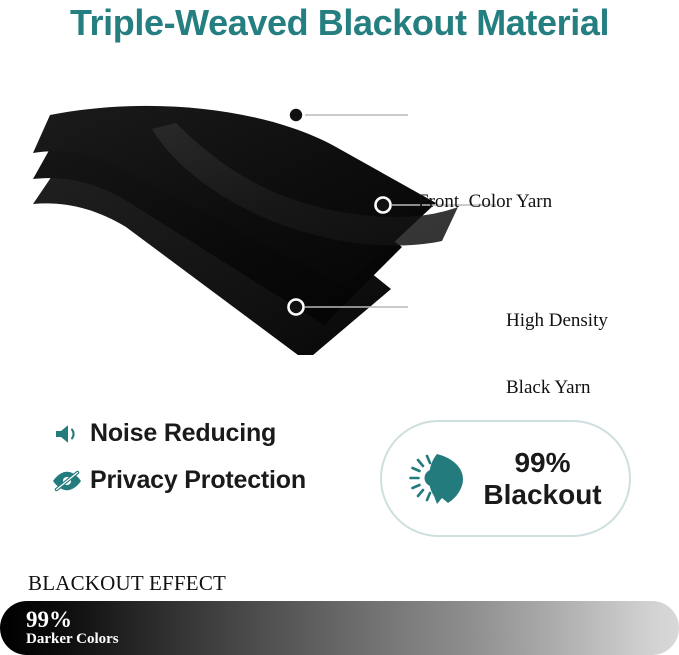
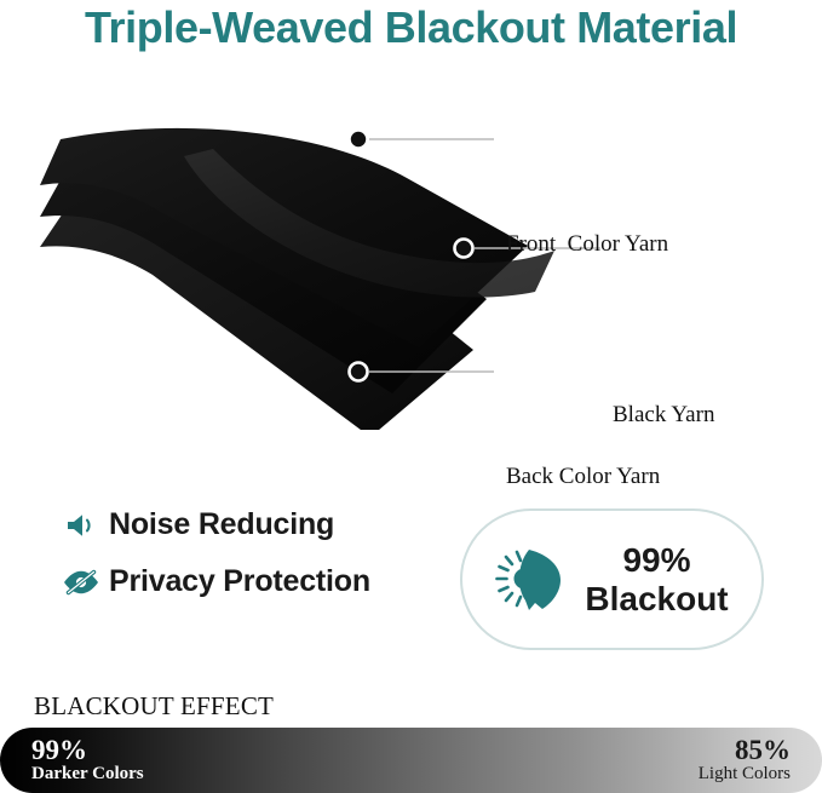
  Triple-Weaved Blackout Material
  Front Color Yarn
- High Density
  Black Yarn
+ Back Color Yarn
  Noise Reducing
  Privacy Protection
  99%
  Blackout
  BLACKOUT EFFECT
  99%
  Darker Colors
+ 85%
+ Light Colors
